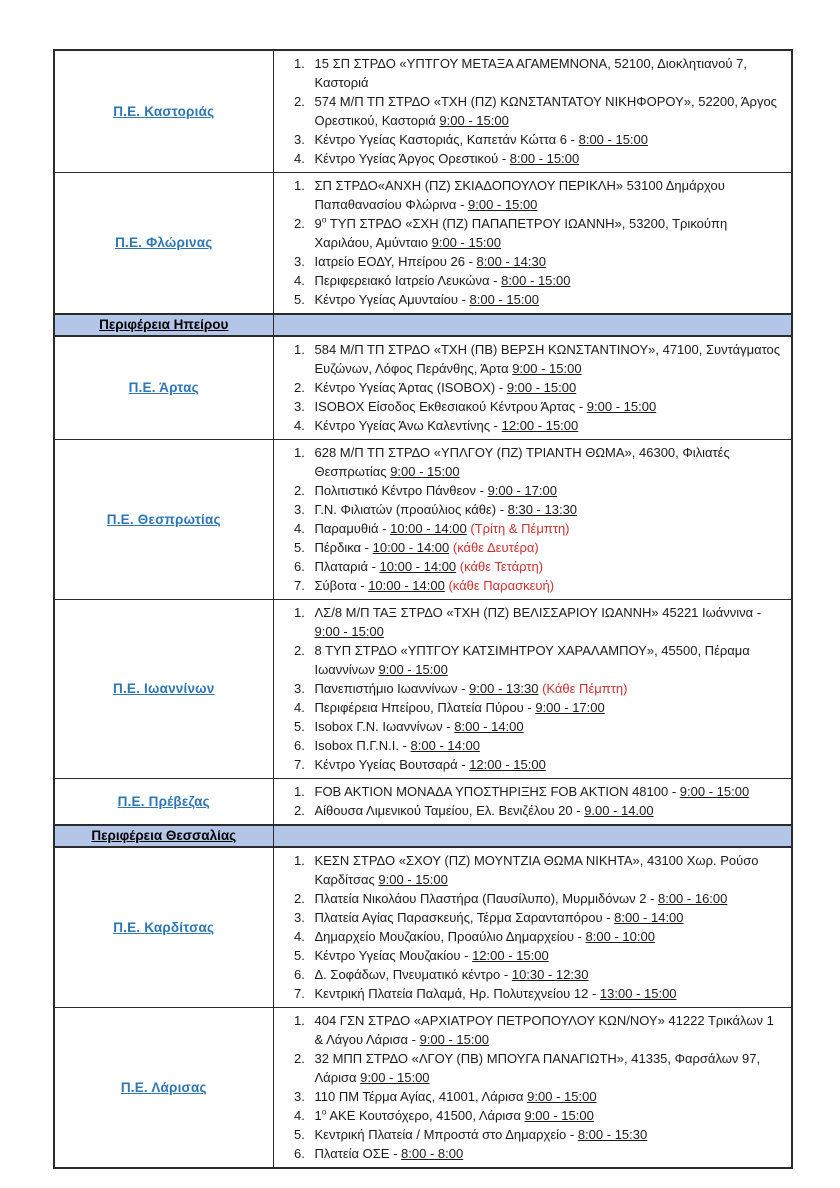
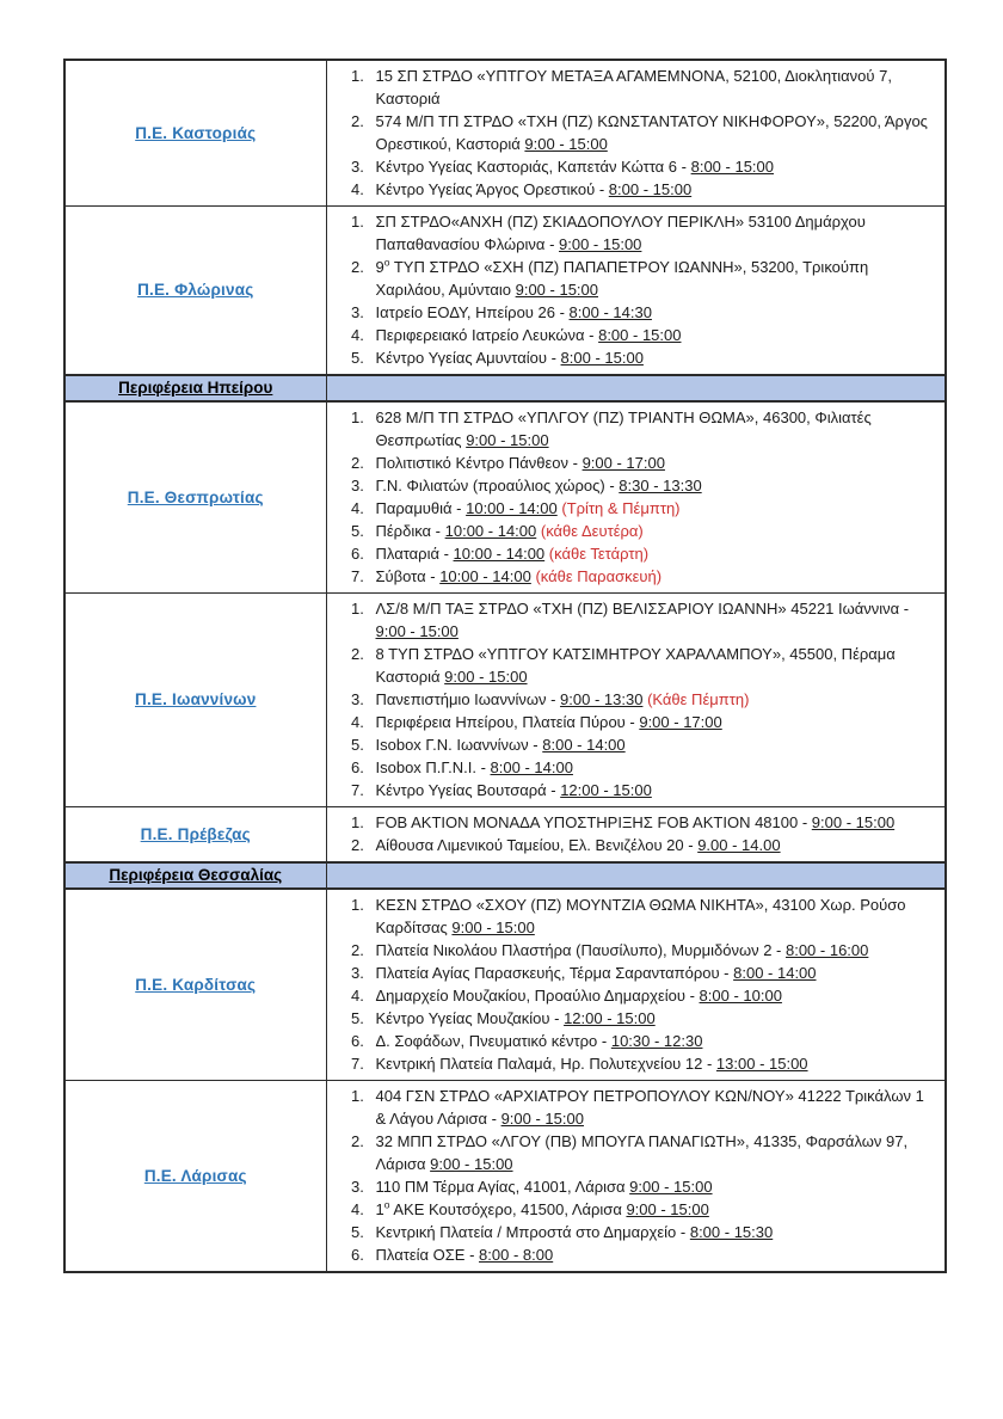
  Π.Ε. Καστοριάς	15 ΣΠ ΣΤΡΔΟ «ΥΠΤΓΟΥ ΜΕΤΑΞΑ ΑΓΑΜΕΜΝΟΝΑ, 52100, Διοκλητιανού 7, Καστοριά574 Μ/Π ΤΠ ΣΤΡΔΟ «ΤΧΗ (ΠΖ) ΚΩΝΣΤΑΝΤΑΤΟΥ ΝΙΚΗΦΟΡΟΥ», 52200, Άργος Ορεστικού, Καστοριά 9:00 - 15:00Κέντρο Υγείας Καστοριάς, Καπετάν Κώττα 6 - 8:00 - 15:00Κέντρο Υγείας Άργος Ορεστικού - 8:00 - 15:00
  Π.Ε. Φλώρινας	ΣΠ ΣΤΡΔΟ«ΑΝΧΗ (ΠΖ) ΣΚΙΑΔΟΠΟΥΛΟΥ ΠΕΡΙΚΛΗ» 53100 Δημάρχου Παπαθανασίου Φλώρινα - 9:00 - 15:009ο ΤΥΠ ΣΤΡΔΟ «ΣΧΗ (ΠΖ) ΠΑΠΑΠΕΤΡΟΥ ΙΩΑΝΝΗ», 53200, Τρικούπη Χαριλάου, Αμύνταιο 9:00 - 15:00Ιατρείο ΕΟΔΥ, Ηπείρου 26 - 8:00 - 14:30Περιφερειακό Ιατρείο Λευκώνα - 8:00 - 15:00Κέντρο Υγείας Αμυνταίου - 8:00 - 15:00
  Περιφέρεια Ηπείρου
- Π.Ε. Άρτας	584 Μ/Π ΤΠ ΣΤΡΔΟ «ΤΧΗ (ΠΒ) ΒΕΡΣΗ ΚΩΝΣΤΑΝΤΙΝΟΥ», 47100, Συντάγματος Ευζώνων, Λόφος Περάνθης, Άρτα 9:00 - 15:00Κέντρο Υγείας Άρτας (ISOBOX) - 9:00 - 15:00ISOBOX Είσοδος Εκθεσιακού Κέντρου Άρτας - 9:00 - 15:00Κέντρο Υγείας Άνω Καλεντίνης - 12:00 - 15:00
- Π.Ε. Θεσπρωτίας	628 Μ/Π ΤΠ ΣΤΡΔΟ «ΥΠΛΓΟΥ (ΠΖ) ΤΡΙΑΝΤΗ ΘΩΜΑ», 46300, Φιλιατές Θεσπρωτίας 9:00 - 15:00Πολιτιστικό Κέντρο Πάνθεον - 9:00 - 17:00Γ.Ν. Φιλιατών (προαύλιος κάθε) - 8:30 - 13:30Παραμυθιά - 10:00 - 14:00 (Τρίτη & Πέμπτη)Πέρδικα - 10:00 - 14:00 (κάθε Δευτέρα)Πλαταριά - 10:00 - 14:00 (κάθε Τετάρτη)Σύβοτα - 10:00 - 14:00 (κάθε Παρασκευή)
+ Π.Ε. Θεσπρωτίας	628 Μ/Π ΤΠ ΣΤΡΔΟ «ΥΠΛΓΟΥ (ΠΖ) ΤΡΙΑΝΤΗ ΘΩΜΑ», 46300, Φιλιατές Θεσπρωτίας 9:00 - 15:00Πολιτιστικό Κέντρο Πάνθεον - 9:00 - 17:00Γ.Ν. Φιλιατών (προαύλιος χώρος) - 8:30 - 13:30Παραμυθιά - 10:00 - 14:00 (Τρίτη & Πέμπτη)Πέρδικα - 10:00 - 14:00 (κάθε Δευτέρα)Πλαταριά - 10:00 - 14:00 (κάθε Τετάρτη)Σύβοτα - 10:00 - 14:00 (κάθε Παρασκευή)
- Π.Ε. Ιωαννίνων	ΛΣ/8 Μ/Π ΤΑΞ ΣΤΡΔΟ «ΤΧΗ (ΠΖ) ΒΕΛΙΣΣΑΡΙΟΥ ΙΩΑΝΝΗ» 45221 Ιωάννινα - 9:00 - 15:008 ΤΥΠ ΣΤΡΔΟ «ΥΠΤΓΟΥ ΚΑΤΣΙΜΗΤΡΟΥ ΧΑΡΑΛΑΜΠΟΥ», 45500, Πέραμα Ιωαννίνων 9:00 - 15:00Πανεπιστήμιο Ιωαννίνων - 9:00 - 13:30 (Κάθε Πέμπτη)Περιφέρεια Ηπείρου, Πλατεία Πύρου - 9:00 - 17:00Isobox Γ.Ν. Ιωαννίνων - 8:00 - 14:00Isobox Π.Γ.Ν.Ι. - 8:00 - 14:00Κέντρο Υγείας Βουτσαρά - 12:00 - 15:00
+ Π.Ε. Ιωαννίνων	ΛΣ/8 Μ/Π ΤΑΞ ΣΤΡΔΟ «ΤΧΗ (ΠΖ) ΒΕΛΙΣΣΑΡΙΟΥ ΙΩΑΝΝΗ» 45221 Ιωάννινα - 9:00 - 15:008 ΤΥΠ ΣΤΡΔΟ «ΥΠΤΓΟΥ ΚΑΤΣΙΜΗΤΡΟΥ ΧΑΡΑΛΑΜΠΟΥ», 45500, Πέραμα Καστοριά 9:00 - 15:00Πανεπιστήμιο Ιωαννίνων - 9:00 - 13:30 (Κάθε Πέμπτη)Περιφέρεια Ηπείρου, Πλατεία Πύρου - 9:00 - 17:00Isobox Γ.Ν. Ιωαννίνων - 8:00 - 14:00Isobox Π.Γ.Ν.Ι. - 8:00 - 14:00Κέντρο Υγείας Βουτσαρά - 12:00 - 15:00
  Π.Ε. Πρέβεζας	FOB AKTION ΜΟΝΑΔΑ ΥΠΟΣΤΗΡΙΞΗΣ FOB AKTION 48100 - 9:00 - 15:00Αίθουσα Λιμενικού Ταμείου, Ελ. Βενιζέλου 20 - 9.00 - 14.00
  Περιφέρεια Θεσσαλίας
  Π.Ε. Καρδίτσας	ΚΕΣΝ ΣΤΡΔΟ «ΣΧΟΥ (ΠΖ) ΜΟΥΝΤΖΙΑ ΘΩΜΑ ΝΙΚΗΤΑ», 43100 Χωρ. Ρούσο Καρδίτσας 9:00 - 15:00Πλατεία Νικολάου Πλαστήρα (Παυσίλυπο), Μυρμιδόνων 2 - 8:00 - 16:00Πλατεία Αγίας Παρασκευής, Τέρμα Σαρανταπόρου - 8:00 - 14:00Δημαρχείο Μουζακίου, Προαύλιο Δημαρχείου - 8:00 - 10:00Κέντρο Υγείας Μουζακίου - 12:00 - 15:00Δ. Σοφάδων, Πνευματικό κέντρο - 10:30 - 12:30Κεντρική Πλατεία Παλαμά, Ηρ. Πολυτεχνείου 12 - 13:00 - 15:00
  Π.Ε. Λάρισας	404 ΓΣΝ ΣΤΡΔΟ «ΑΡΧΙΑΤΡΟΥ ΠΕΤΡΟΠΟΥΛΟΥ ΚΩΝ/ΝΟΥ» 41222 Τρικάλων 1 & Λάγου Λάρισα - 9:00 - 15:0032 ΜΠΠ ΣΤΡΔΟ «ΛΓΟΥ (ΠΒ) ΜΠΟΥΓΑ ΠΑΝΑΓΙΩΤΗ», 41335, Φαρσάλων 97, Λάρισα 9:00 - 15:00110 ΠΜ Τέρμα Αγίας, 41001, Λάρισα 9:00 - 15:001ο ΑΚΕ Κουτσόχερο, 41500, Λάρισα 9:00 - 15:00Κεντρική Πλατεία / Μπροστά στο Δημαρχείο - 8:00 - 15:30Πλατεία ΟΣΕ - 8:00 - 8:00
